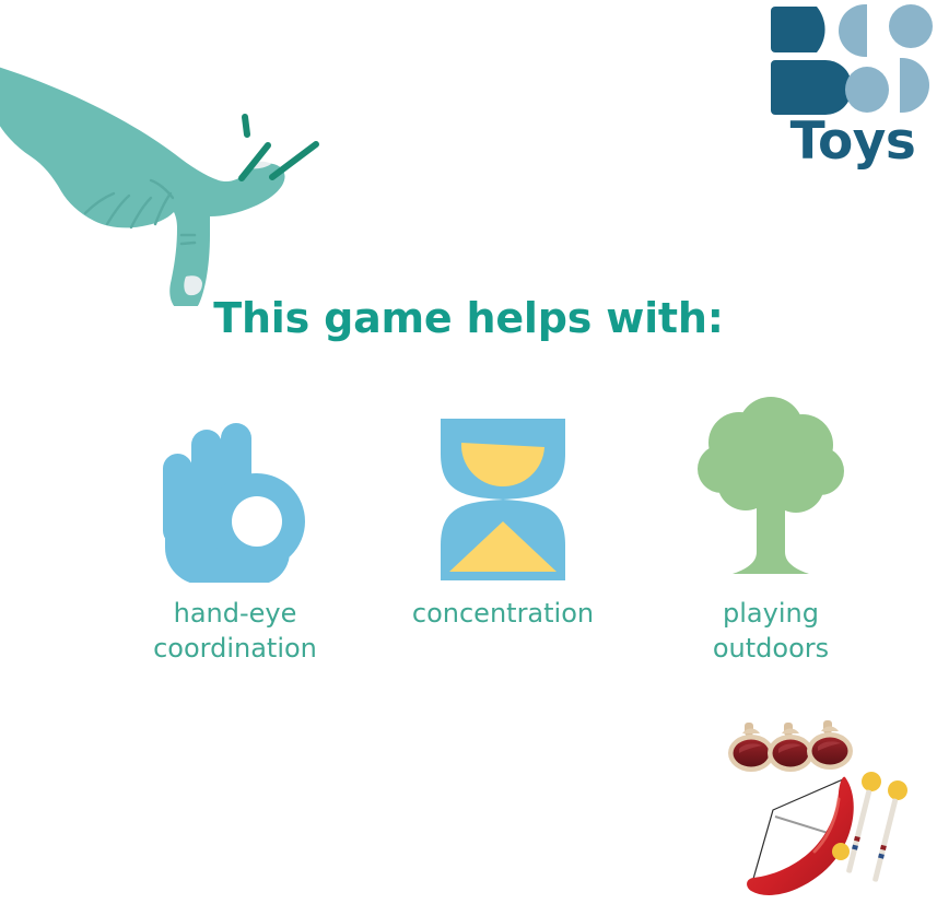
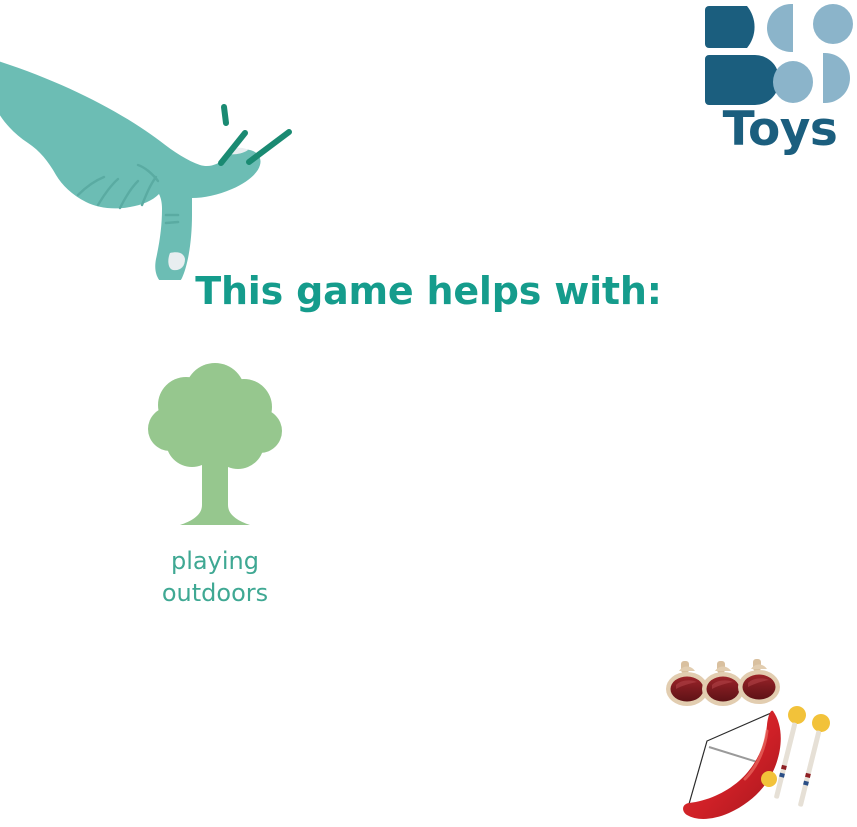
  Toys
  This game helps with:
- hand-eye
- coordination
- concentration
  playing
  outdoors
